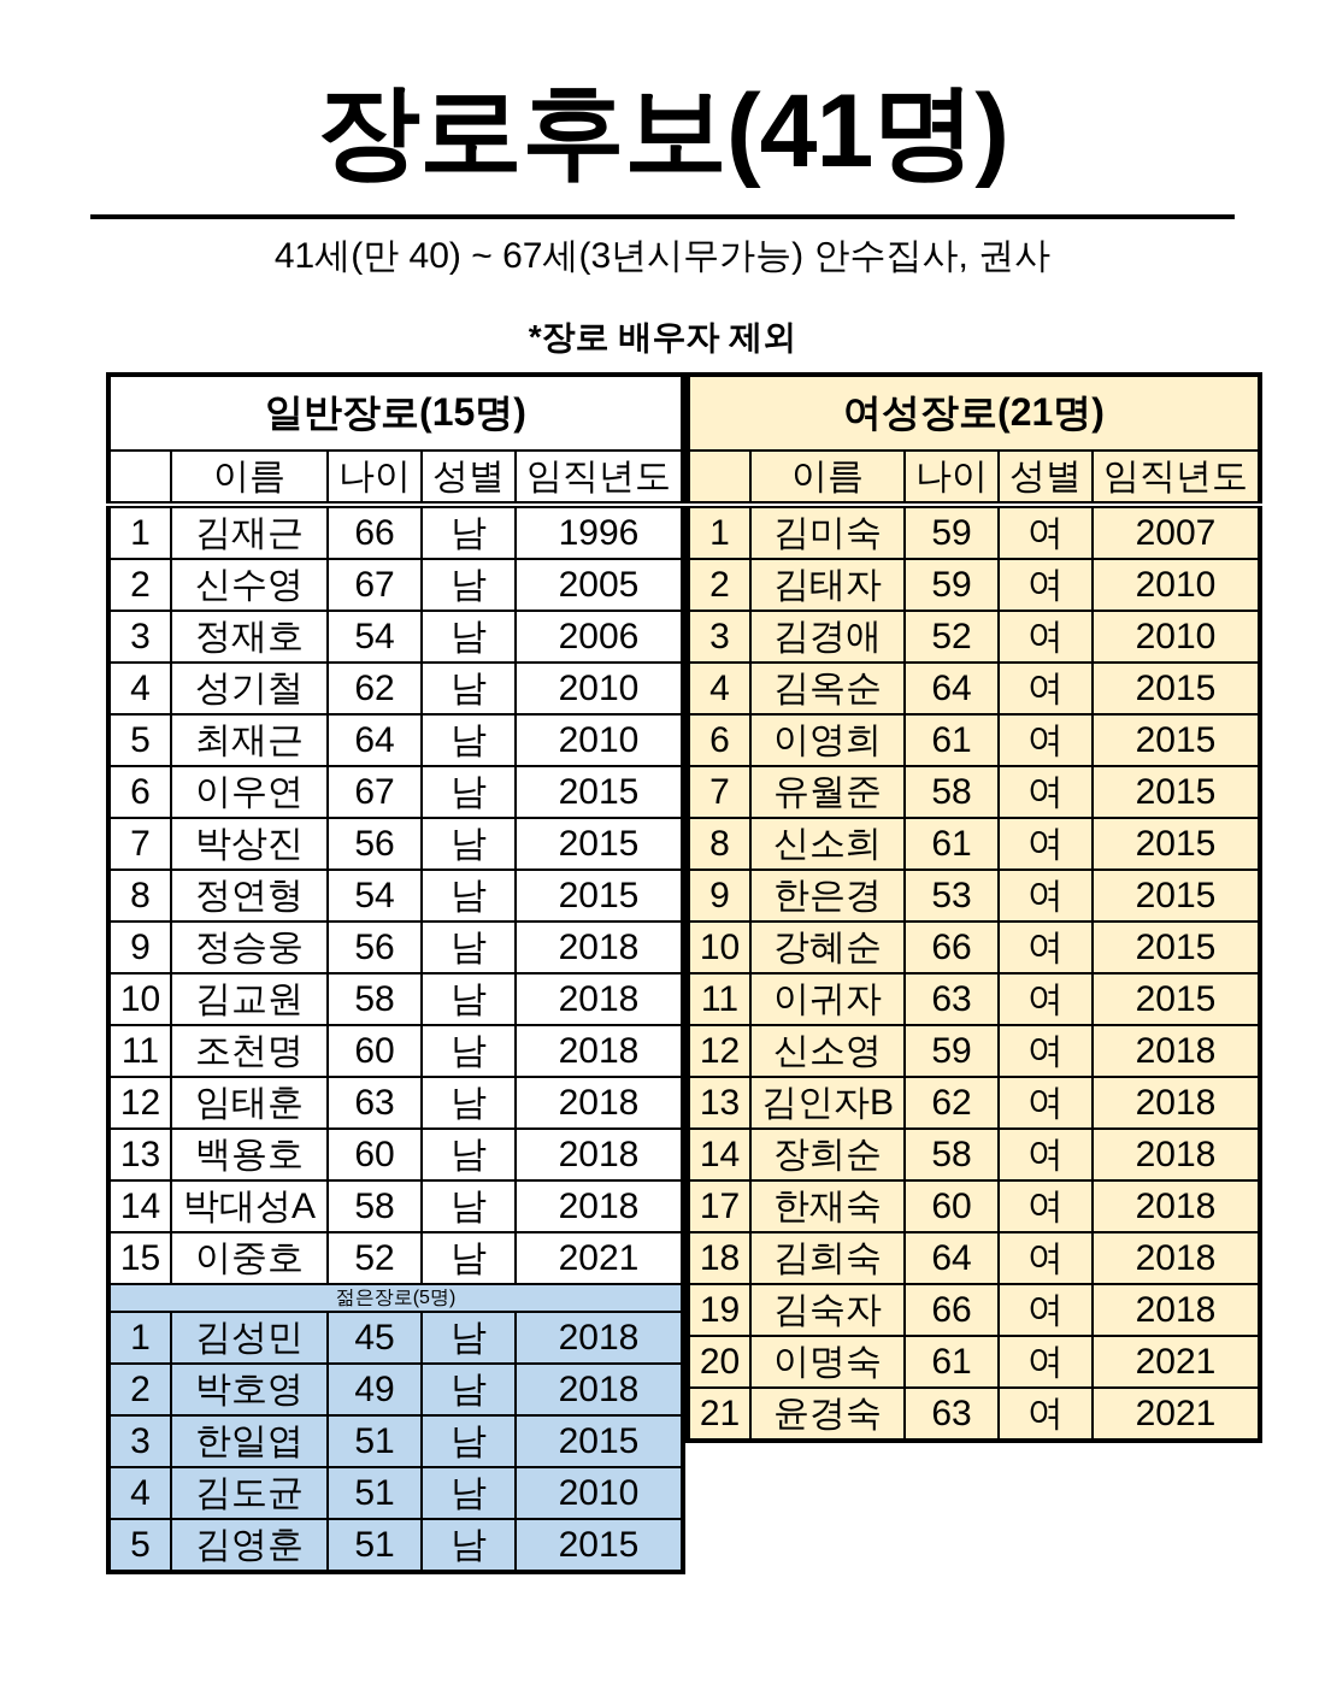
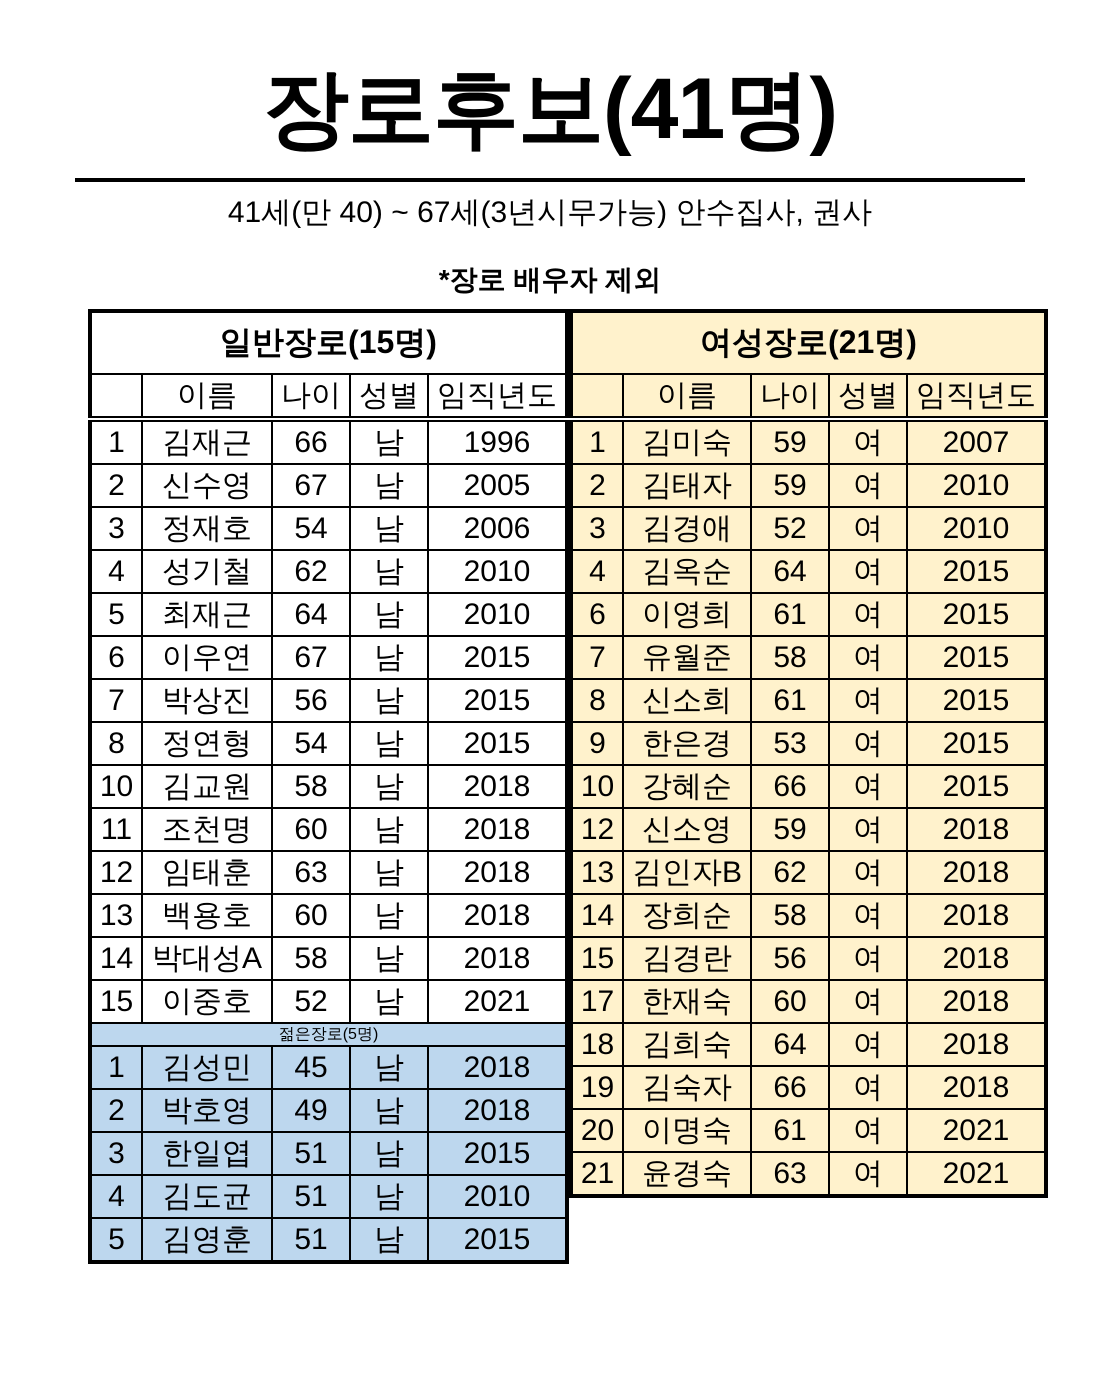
  장로후보(41명)
  41세(만 40) ~ 67세(3년시무가능) 안수집사, 권사
  *장로 배우자 제외
  일반장로(15명)
  	이름	나이	성별	임직년도
  1	김재근	66	남	1996
  2	신수영	67	남	2005
  3	정재호	54	남	2006
  4	성기철	62	남	2010
  5	최재근	64	남	2010
  6	이우연	67	남	2015
  7	박상진	56	남	2015
  8	정연형	54	남	2015
- 9	정승웅	56	남	2018
  10	김교원	58	남	2018
  11	조천명	60	남	2018
  12	임태훈	63	남	2018
  13	백용호	60	남	2018
  14	박대성A	58	남	2018
  15	이중호	52	남	2021
  젊은장로(5명)
  1	김성민	45	남	2018
  2	박호영	49	남	2018
  3	한일엽	51	남	2015
  4	김도균	51	남	2010
  5	김영훈	51	남	2015
  여성장로(21명)
  	이름	나이	성별	임직년도
  1	김미숙	59	여	2007
  2	김태자	59	여	2010
  3	김경애	52	여	2010
  4	김옥순	64	여	2015
  6	이영희	61	여	2015
  7	유월준	58	여	2015
  8	신소희	61	여	2015
  9	한은경	53	여	2015
  10	강혜순	66	여	2015
- 11	이귀자	63	여	2015
  12	신소영	59	여	2018
  13	김인자B	62	여	2018
  14	장희순	58	여	2018
+ 15	김경란	56	여	2018
  17	한재숙	60	여	2018
  18	김희숙	64	여	2018
  19	김숙자	66	여	2018
  20	이명숙	61	여	2021
  21	윤경숙	63	여	2021
